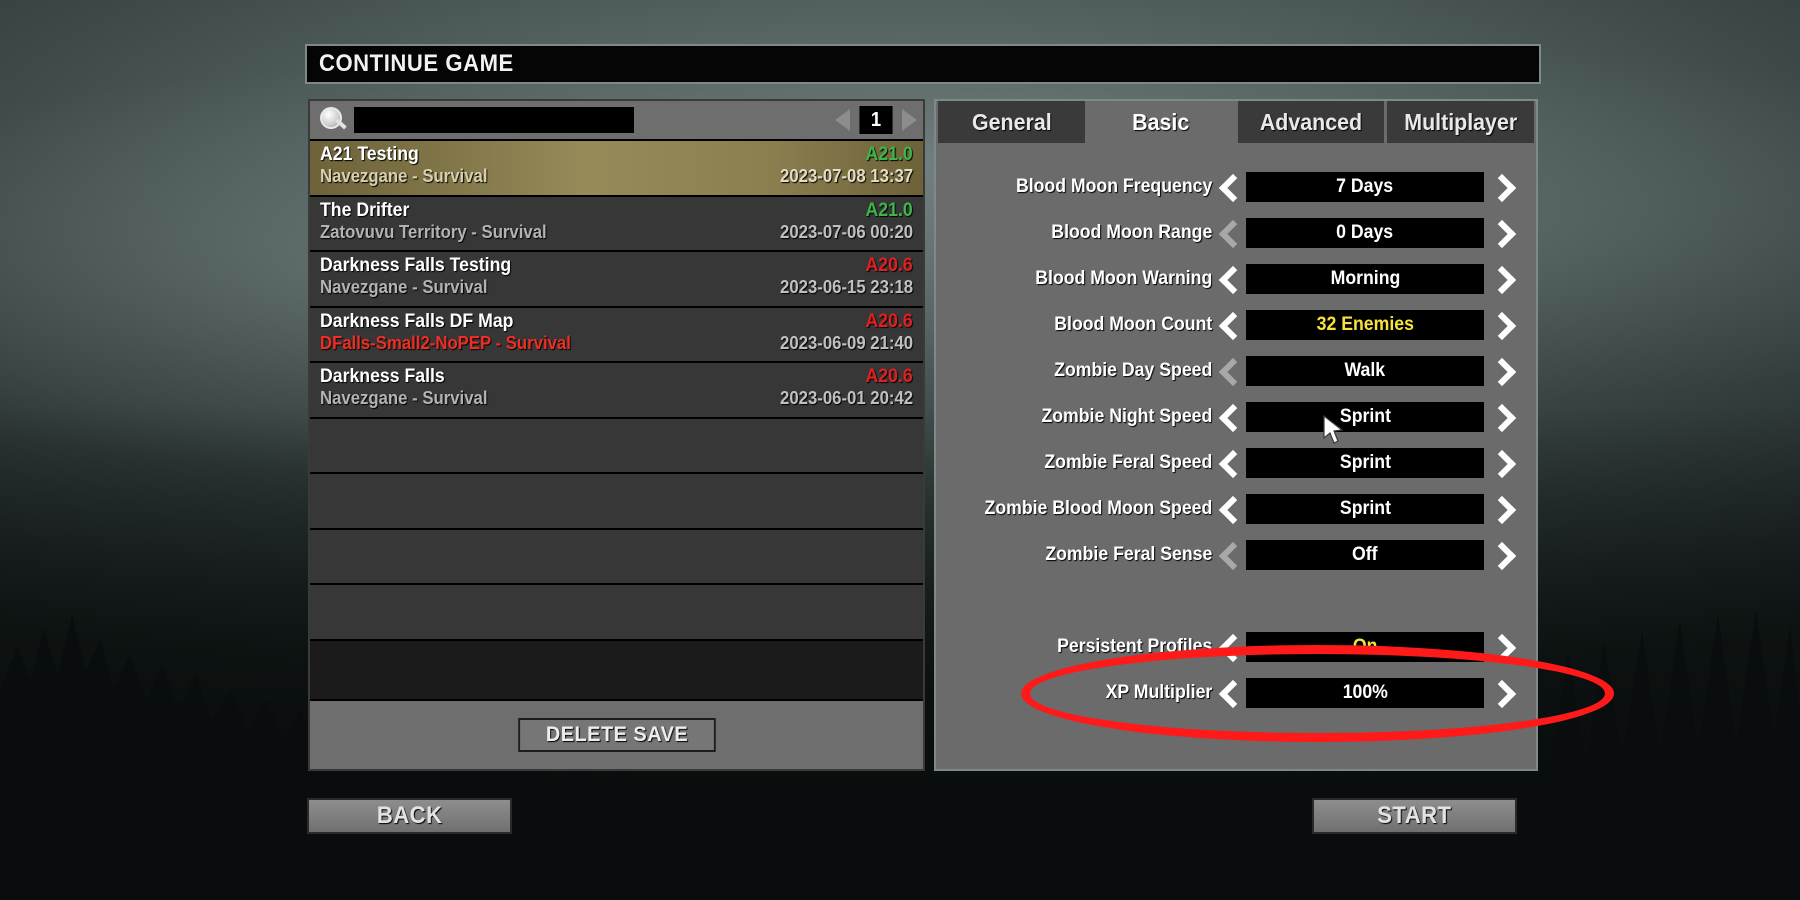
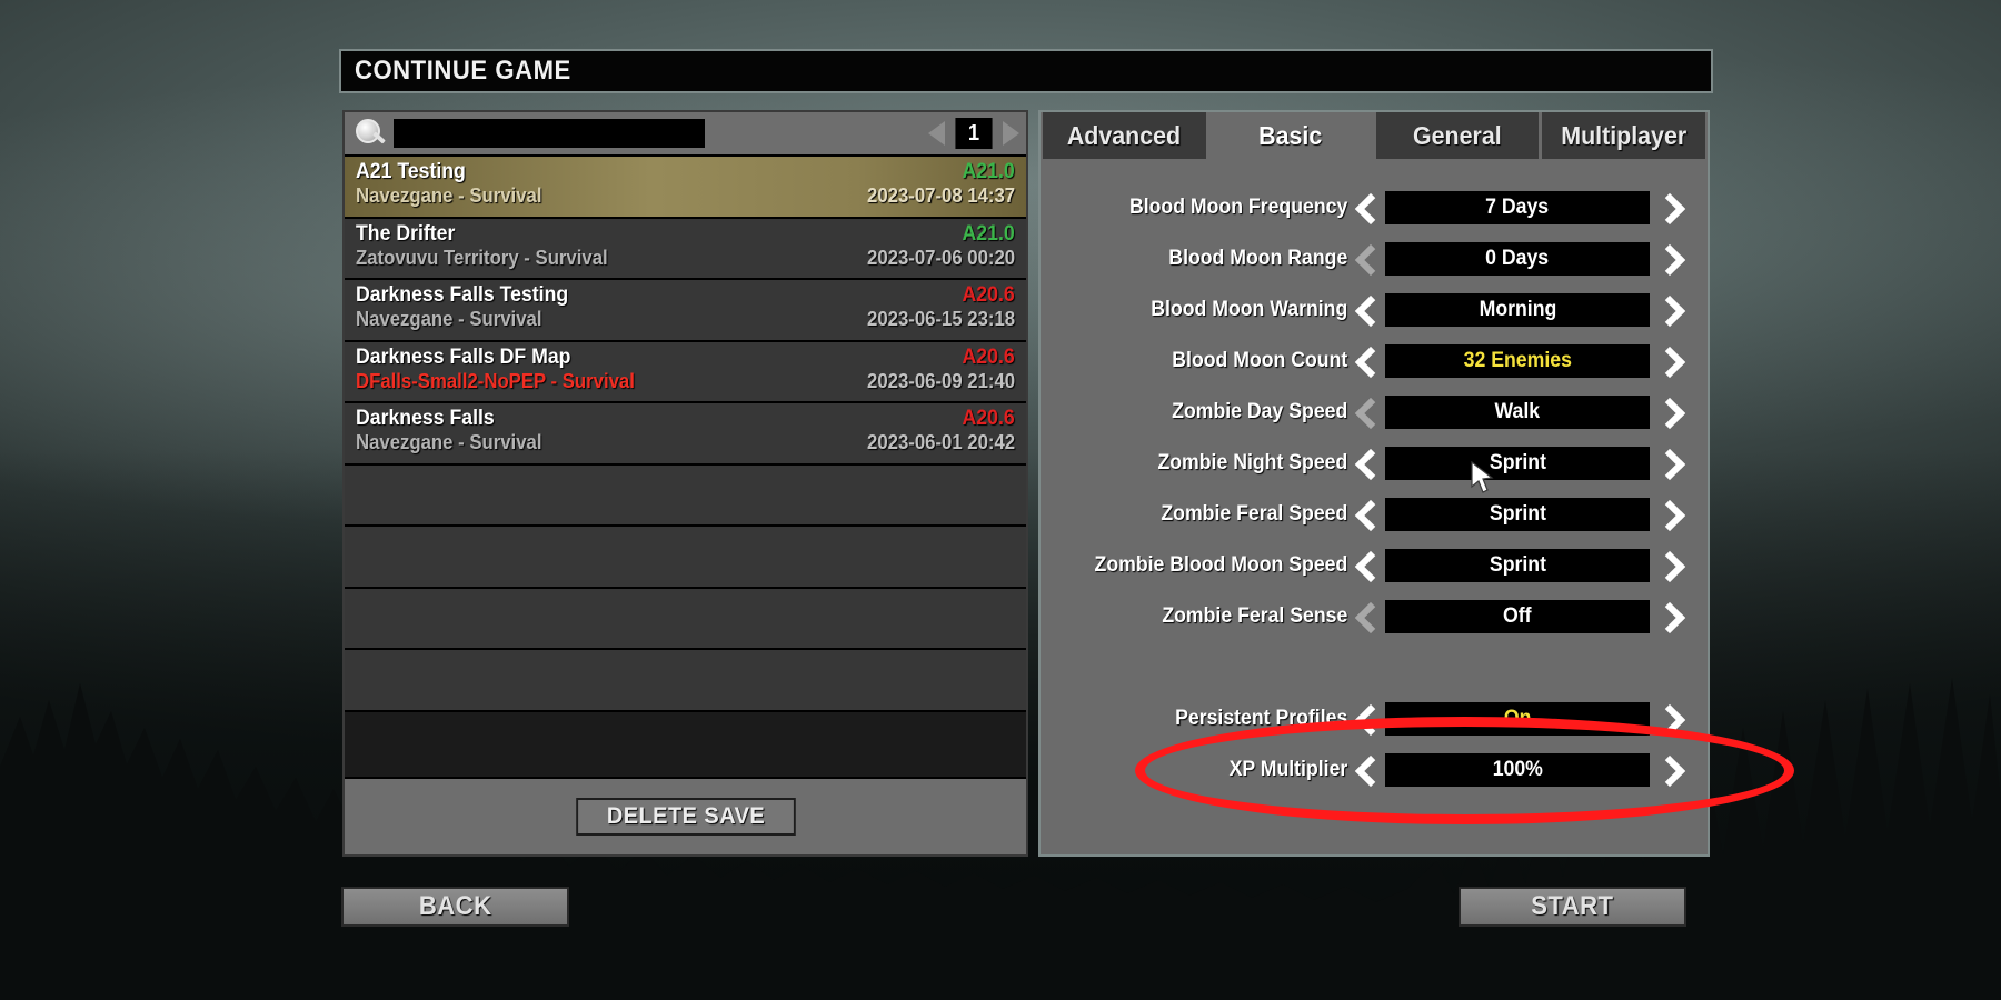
  CONTINUE GAME
  1
  A21 Testing
  A21.0
  Navezgane - Survival
- 2023-07-08 13:37
+ 2023-07-08 14:37
  The Drifter
  A21.0
  Zatovuvu Territory - Survival
  2023-07-06 00:20
  Darkness Falls Testing
  A20.6
  Navezgane - Survival
  2023-06-15 23:18
  Darkness Falls DF Map
  A20.6
  DFalls-Small2-NoPEP - Survival
  2023-06-09 21:40
  Darkness Falls
  A20.6
  Navezgane - Survival
  2023-06-01 20:42
  DELETE SAVE
- General
+ Advanced
  Basic
- Advanced
+ General
  Multiplayer
  Blood Moon Frequency
  7 Days
  Blood Moon Range
  0 Days
  Blood Moon Warning
  Morning
  Blood Moon Count
  32 Enemies
  Zombie Day Speed
  Walk
  Zombie Night Speed
  Sprint
  Zombie Feral Speed
  Sprint
  Zombie Blood Moon Speed
  Sprint
  Zombie Feral Sense
  Off
  Persistent Profiles
  On
  XP Multiplier
  100%
  BACK
  START
